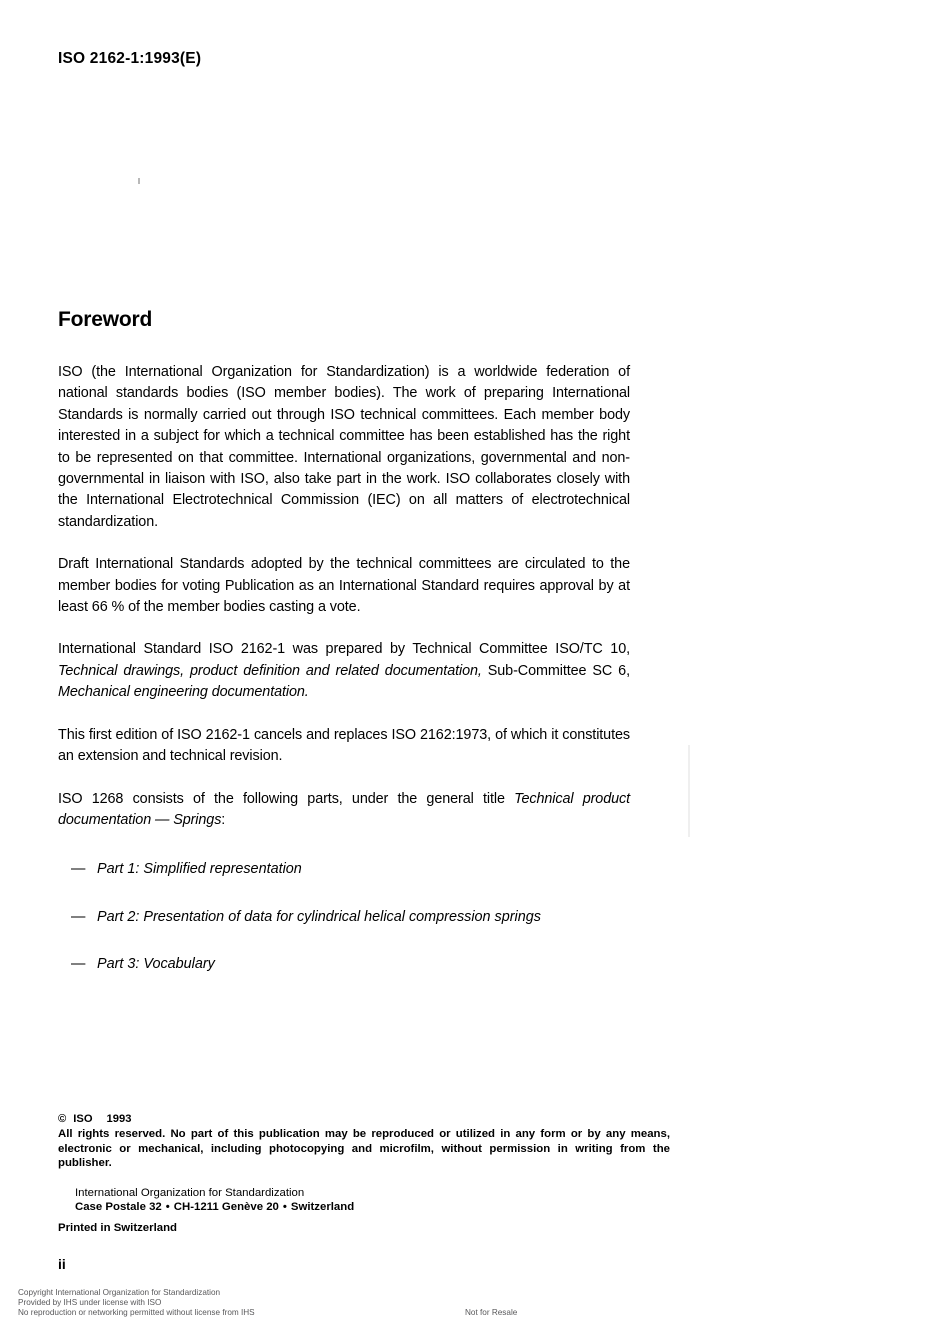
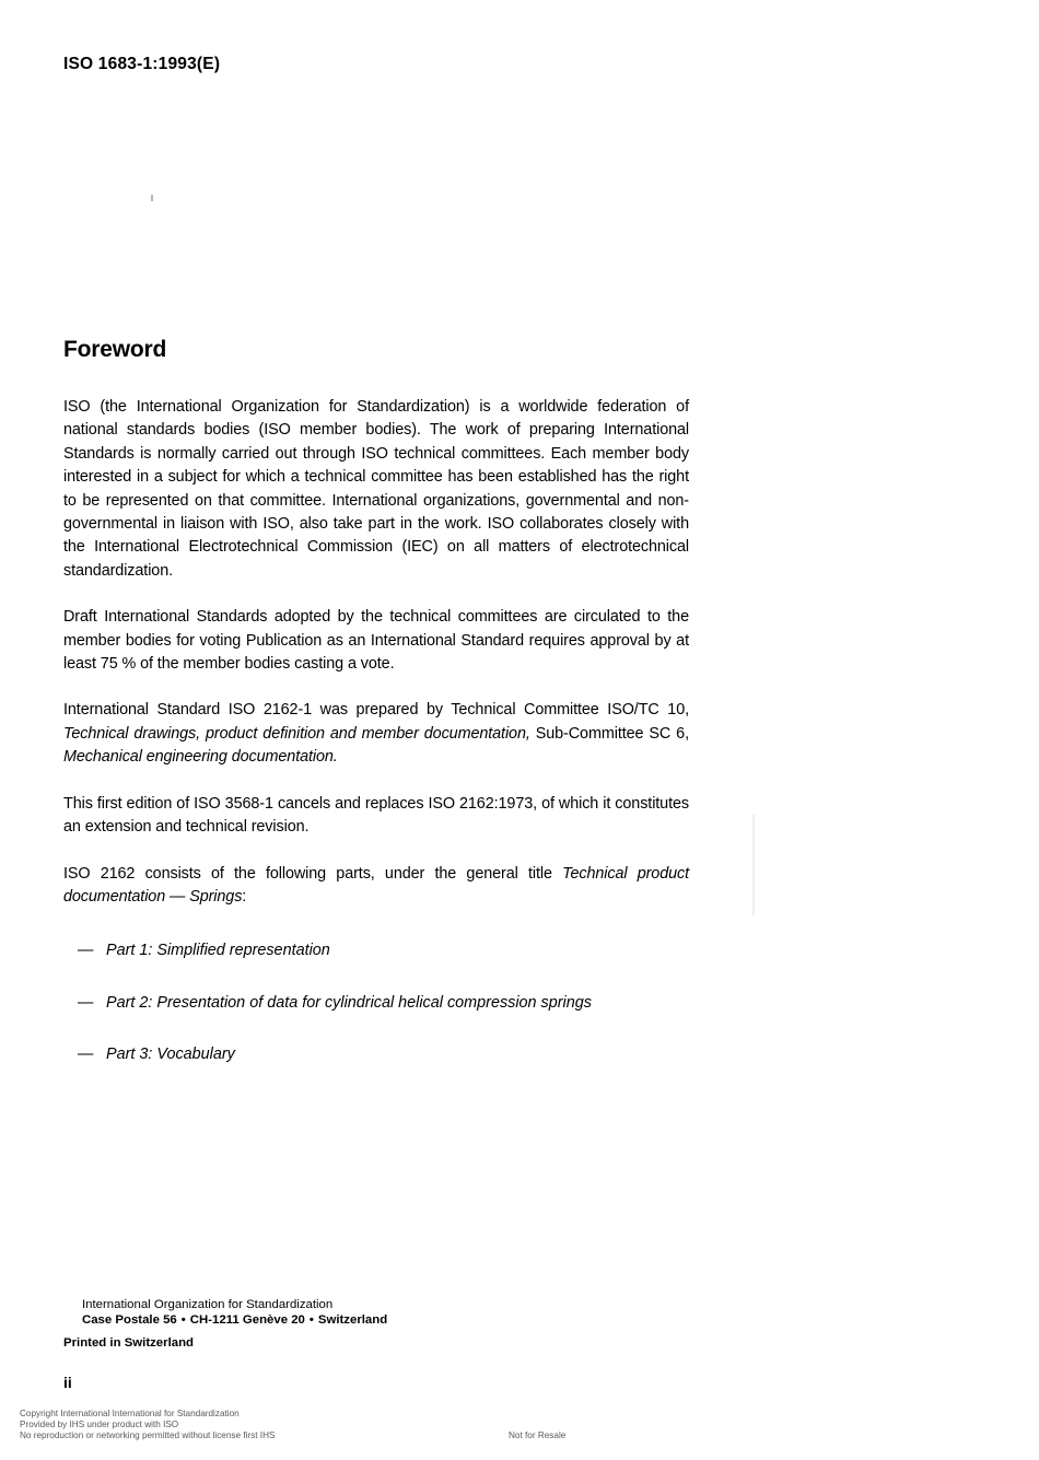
- ISO 2162-1:1993(E)
+ ISO 1683-1:1993(E)
  Foreword
  ISO (the International Organization for Standardization) is a worldwide federation of national standards bodies (ISO member bodies). The work of preparing International Standards is normally carried out through ISO technical committees. Each member body interested in a subject for which a technical committee has been established has the right to be represented on that committee. International organizations, governmental and non-governmental in liaison with ISO, also take part in the work. ISO collaborates closely with the International Electrotechnical Commission (IEC) on all matters of electrotechnical standardization.
- Draft International Standards adopted by the technical committees are circulated to the member bodies for voting Publication as an International Standard requires approval by at least 66 % of the member bodies casting a vote.
+ Draft International Standards adopted by the technical committees are circulated to the member bodies for voting Publication as an International Standard requires approval by at least 75 % of the member bodies casting a vote.
- International Standard ISO 2162-1 was prepared by Technical Committee ISO/TC 10, Technical drawings, product definition and related documentation, Sub-Committee SC 6, Mechanical engineering documentation.
+ International Standard ISO 2162-1 was prepared by Technical Committee ISO/TC 10, Technical drawings, product definition and member documentation, Sub-Committee SC 6, Mechanical engineering documentation.
- This first edition of ISO 2162-1 cancels and replaces ISO 2162:1973, of which it constitutes an extension and technical revision.
+ This first edition of ISO 3568-1 cancels and replaces ISO 2162:1973, of which it constitutes an extension and technical revision.
- ISO 1268 consists of the following parts, under the general title Technical product documentation — Springs:
+ ISO 2162 consists of the following parts, under the general title Technical product documentation — Springs:
  —
  Part 1: Simplified representation
  —
  Part 2: Presentation of data for cylindrical helical compression springs
  —
  Part 3: Vocabulary
- © ISO 1993
- All rights reserved. No part of this publication may be reproduced or utilized in any form or by any means, electronic or mechanical, including photocopying and microfilm, without permission in writing from the publisher.
  International Organization for Standardization
- Case Postale 32 • CH-1211 Genève 20 • Switzerland
+ Case Postale 56 • CH-1211 Genève 20 • Switzerland
  Printed in Switzerland
  ii
- Copyright International Organization for Standardization
+ Copyright International International for Standardization
- Provided by IHS under license with ISO
+ Provided by IHS under product with ISO
- No reproduction or networking permitted without license from IHS
+ No reproduction or networking permitted without license first IHS
  Not for Resale
